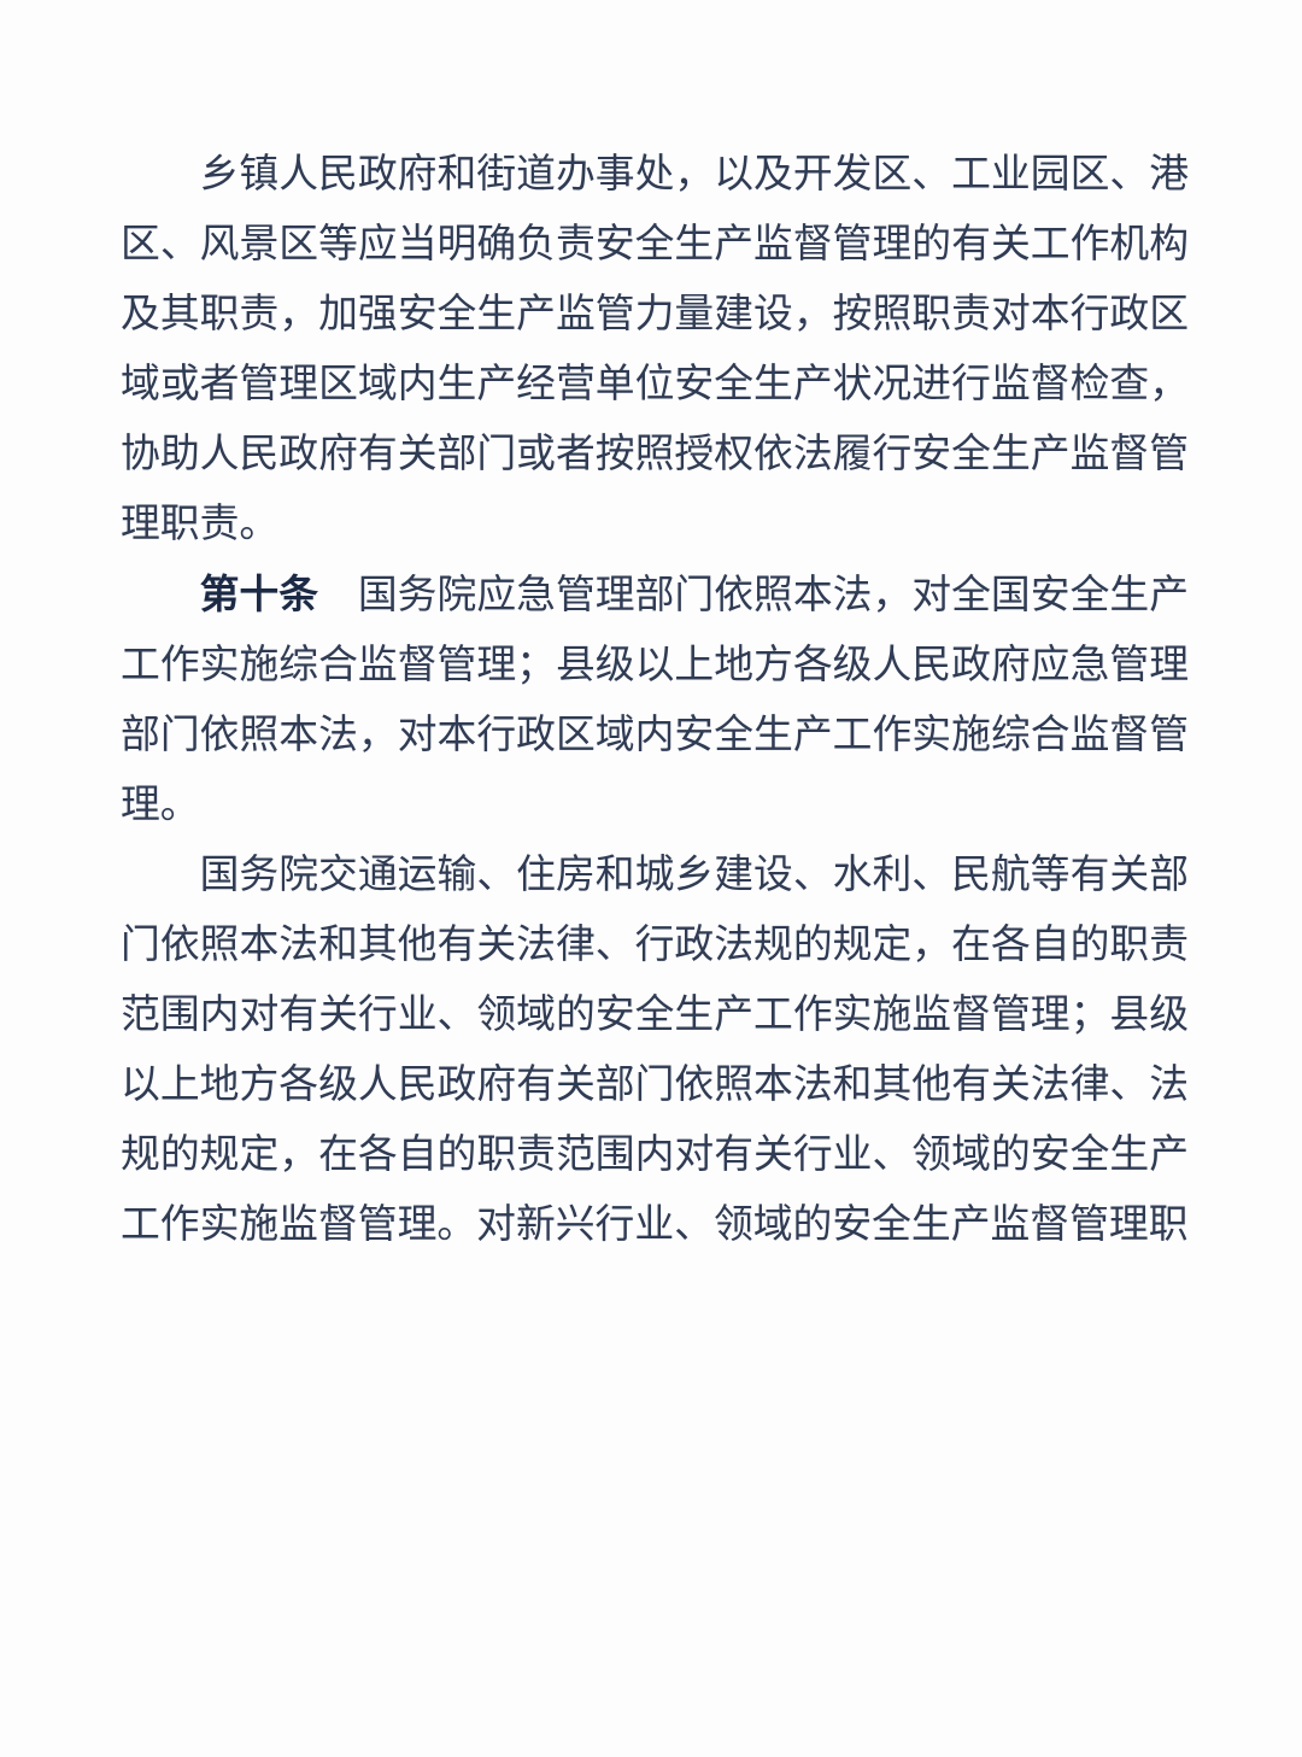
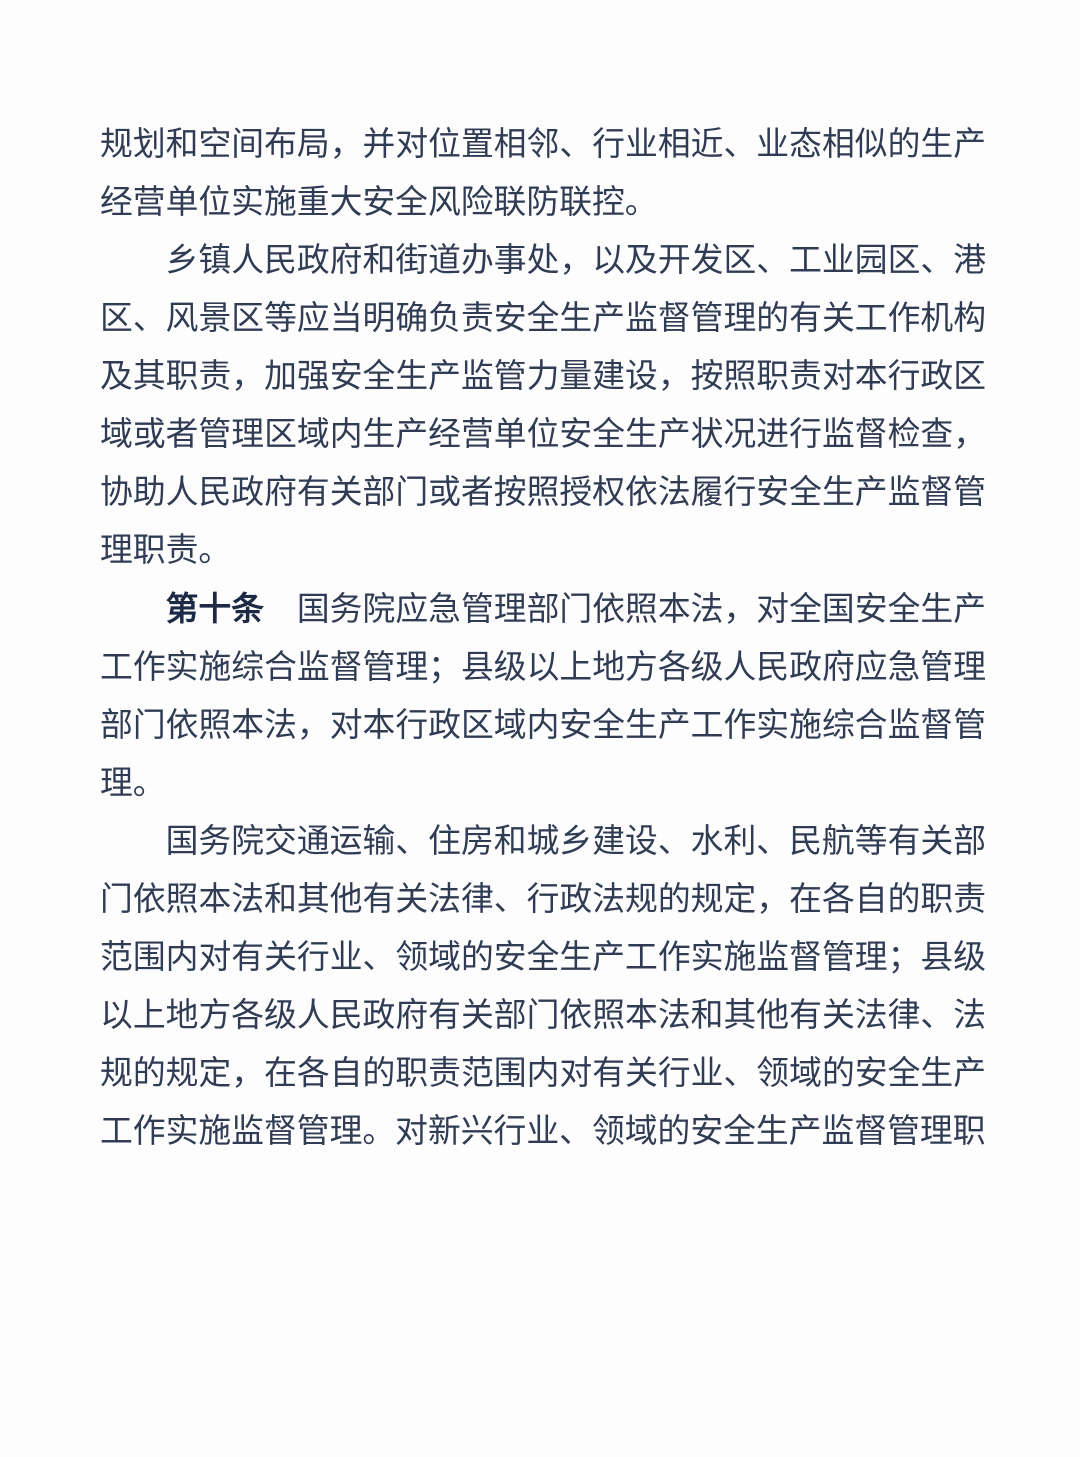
+ 规划和空间布局，并对位置相邻、行业相近、业态相似的生产经营单位实施重大安全风险联防联控。
  乡镇人民政府和街道办事处，以及开发区、工业园区、港区、风景区等应当明确负责安全生产监督管理的有关工作机构及其职责，加强安全生产监管力量建设，按照职责对本行政区域或者管理区域内生产经营单位安全生产状况进行监督检查，协助人民政府有关部门或者按照授权依法履行安全生产监督管理职责。
  第十条 国务院应急管理部门依照本法，对全国安全生产工作实施综合监督管理；县级以上地方各级人民政府应急管理部门依照本法，对本行政区域内安全生产工作实施综合监督管理。
  国务院交通运输、住房和城乡建设、水利、民航等有关部门依照本法和其他有关法律、行政法规的规定，在各自的职责范围内对有关行业、领域的安全生产工作实施监督管理；县级以上地方各级人民政府有关部门依照本法和其他有关法律、法规的规定，在各自的职责范围内对有关行业、领域的安全生产工作实施监督管理。对新兴行业、领域的安全生产监督管理职
